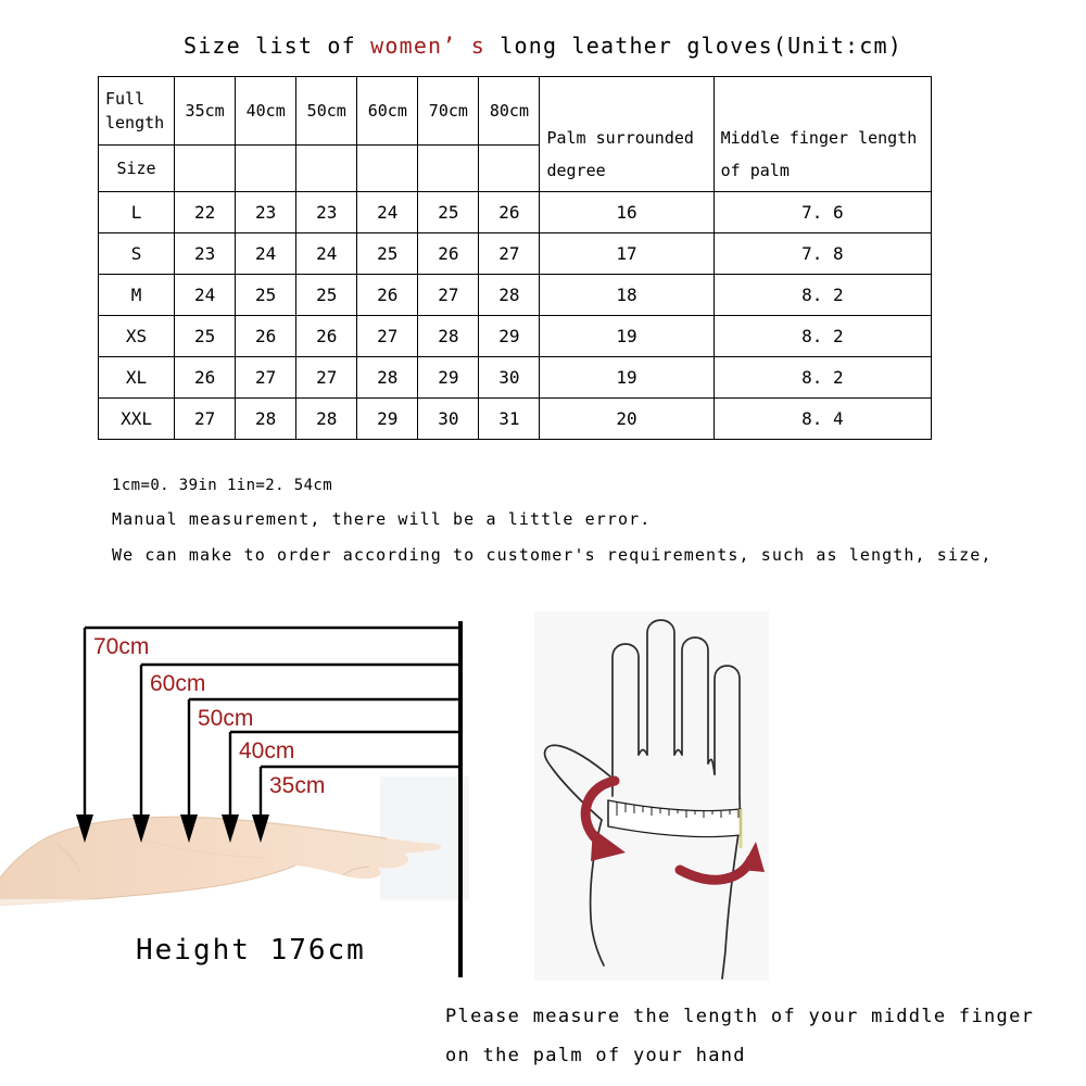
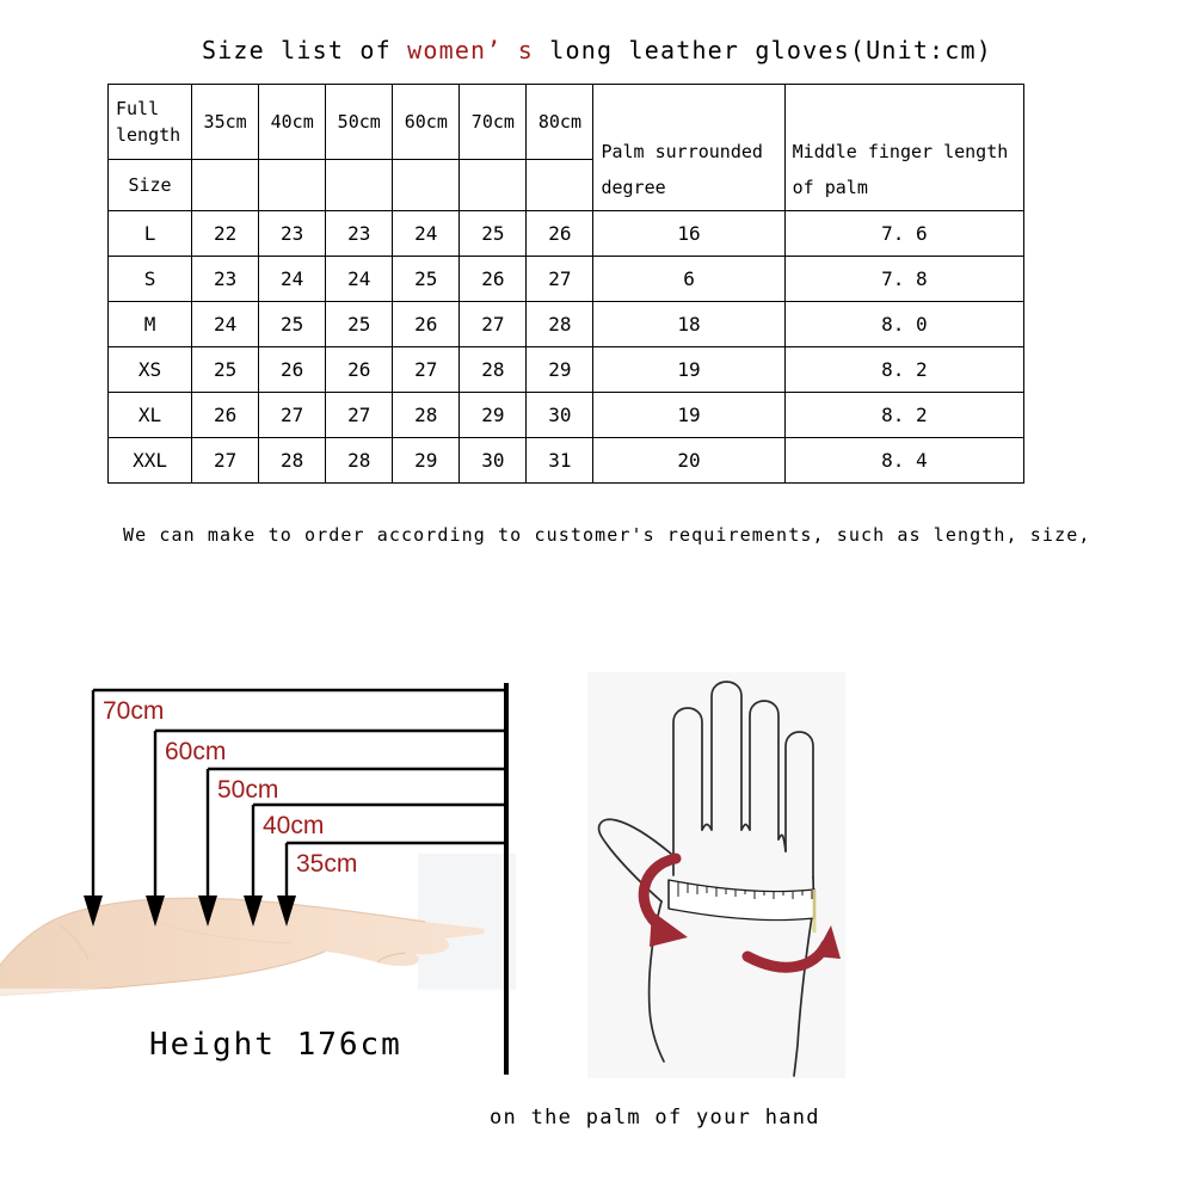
  Size list of women’ s long leather gloves(Unit:cm)
  Full length	35cm	40cm	50cm	60cm	70cm	80cm	Palm surrounded degree	Middle finger length of palm
  Size
  L	22	23	23	24	25	26	16	7. 6
- S	23	24	24	25	26	27	17	7. 8
+ S	23	24	24	25	26	27	6	7. 8
- M	24	25	25	26	27	28	18	8. 2
+ M	24	25	25	26	27	28	18	8. 0
  XS	25	26	26	27	28	29	19	8. 2
  XL	26	27	27	28	29	30	19	8. 2
  XXL	27	28	28	29	30	31	20	8. 4
- 1cm=0. 39in 1in=2. 54cm
- Manual measurement, there will be a little error.
  We can make to order according to customer's requirements, such as length, size,
  70cm
  60cm
  50cm
  40cm
  35cm
  Height 176cm
- Please measure the length of your middle finger
  on the palm of your hand
